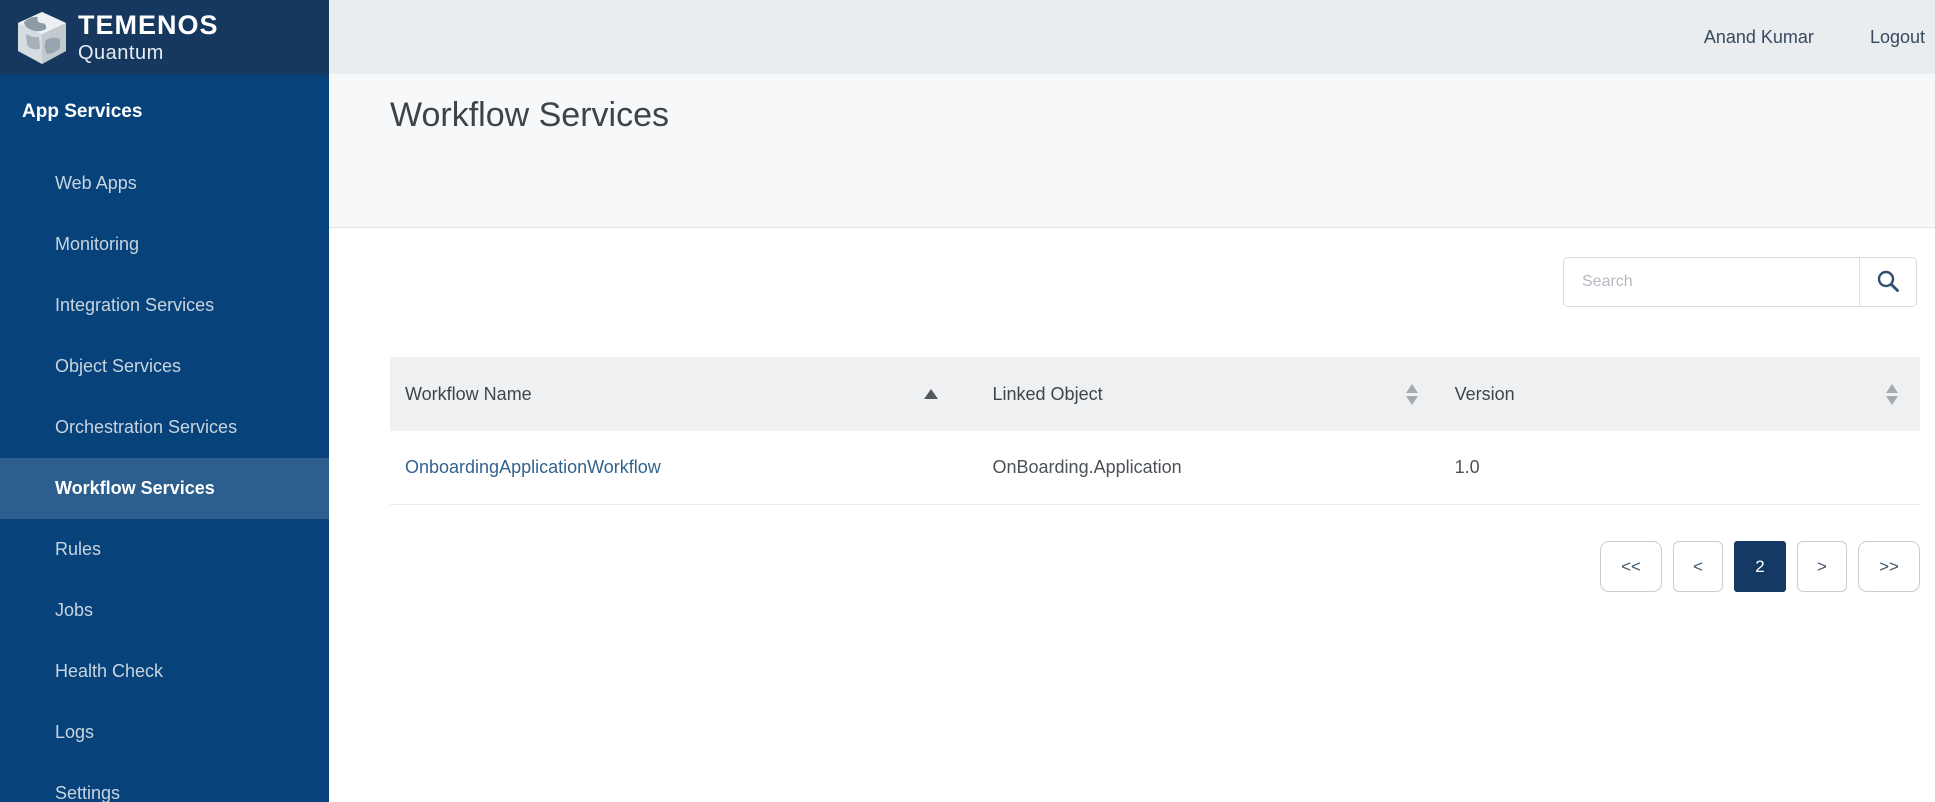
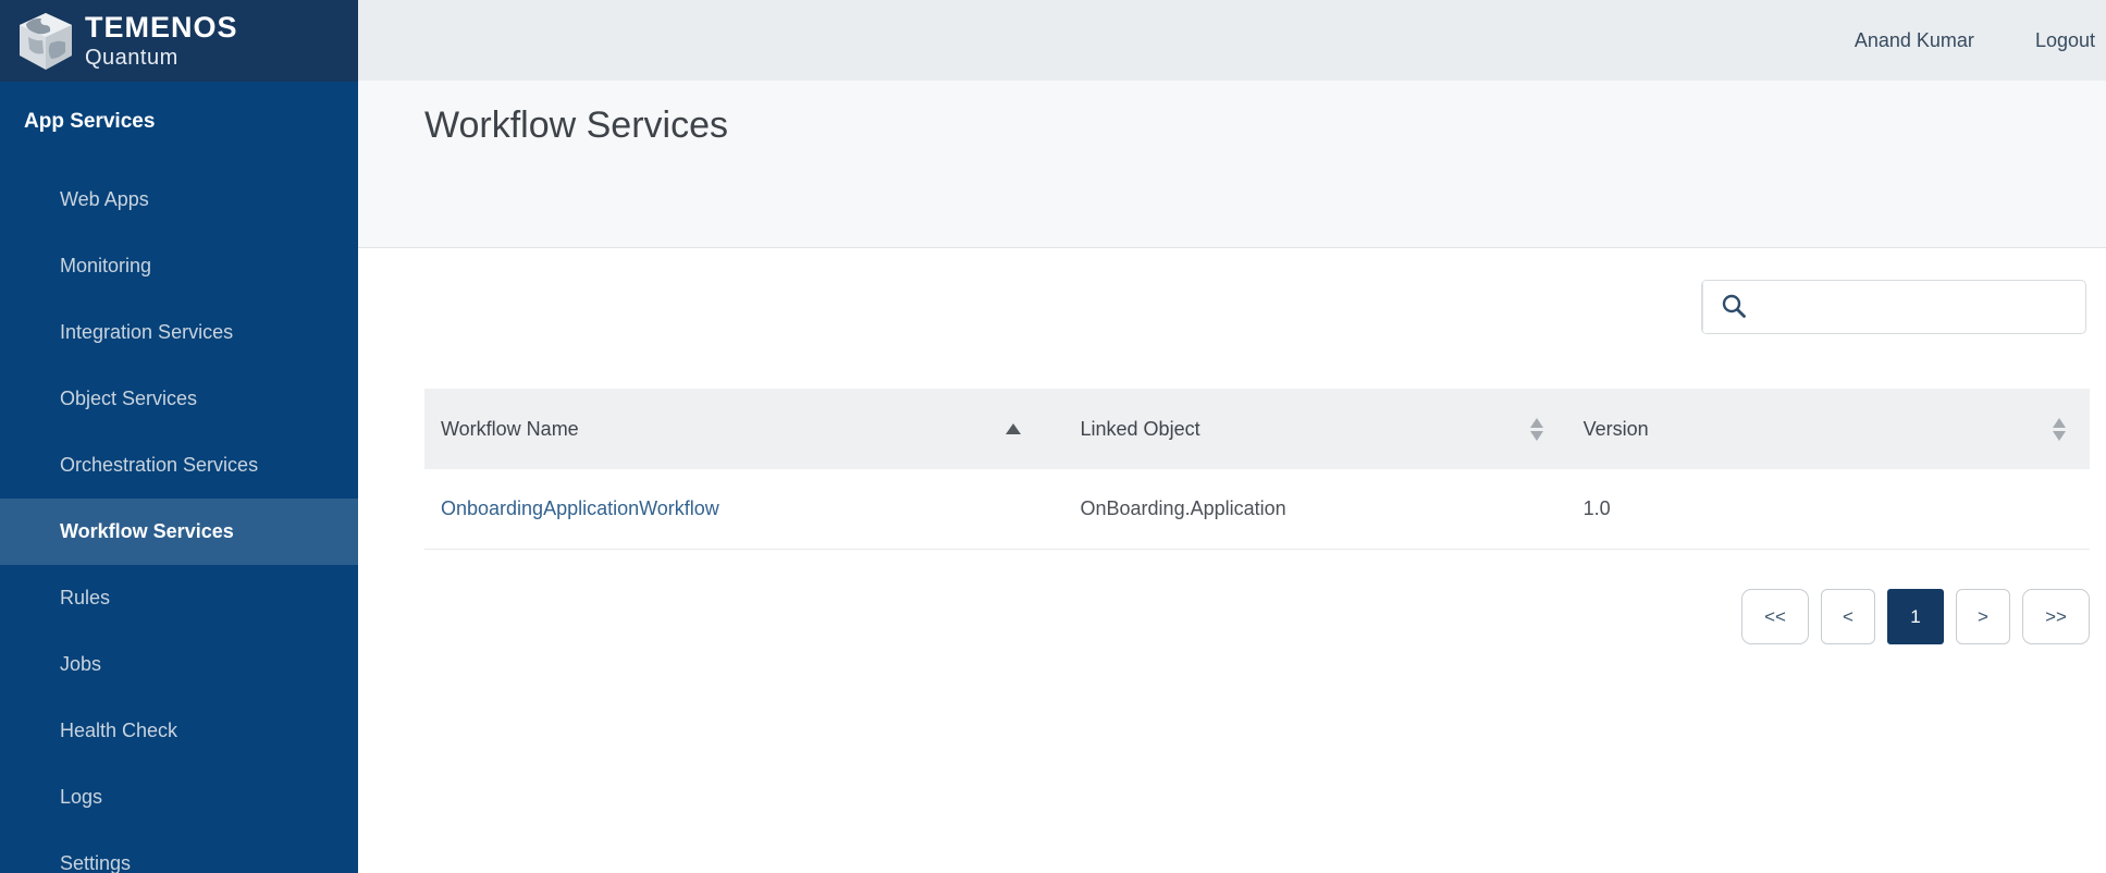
  TEMENOS
  Quantum
  App Services
  Web Apps
  Monitoring
  Integration Services
  Object Services
  Orchestration Services
  Workflow Services
  Rules
  Jobs
  Health Check
  Logs
  Settings
  Anand Kumar
  Logout
  Workflow Services
- Search
  Workflow Name
  Linked Object
  Version
  OnboardingApplicationWorkflow
  OnBoarding.Application
  1.0
  <<
  <
- 2
+ 1
  >
  >>
